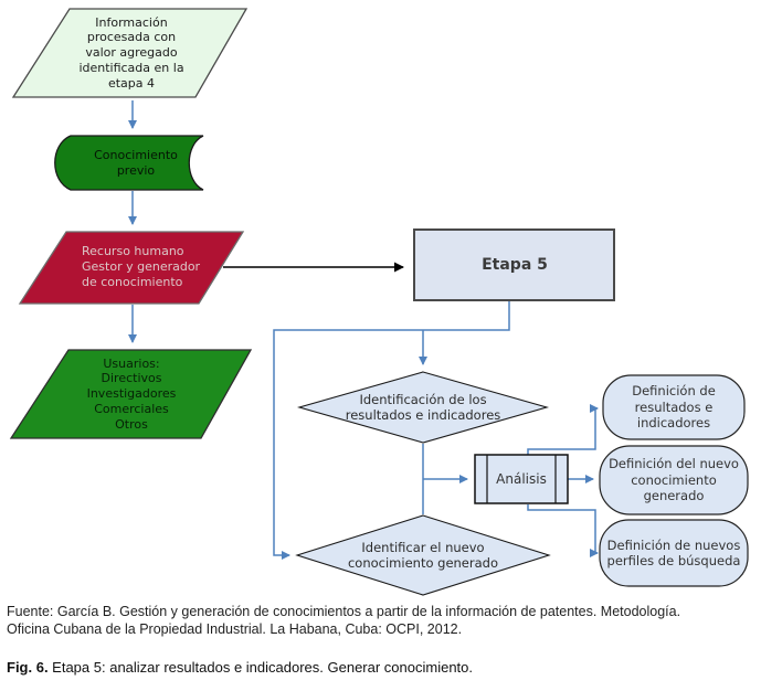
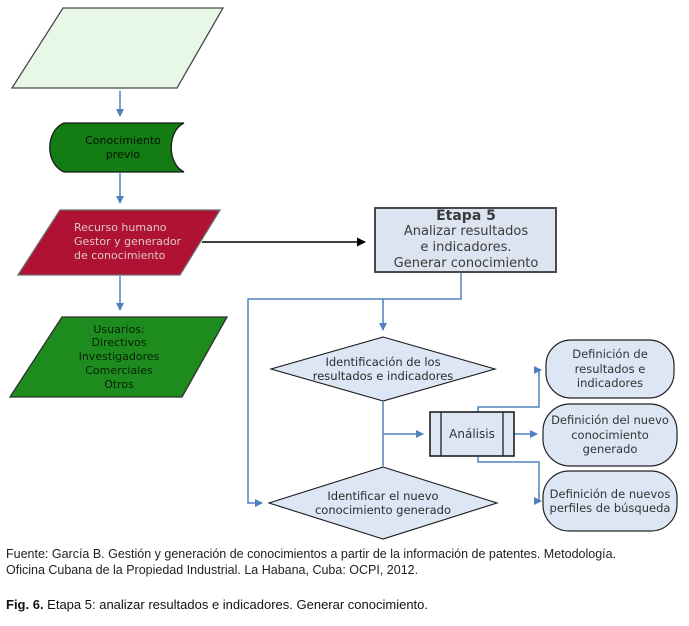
- Información
- procesada con
- valor agregado
- identificada en la
- etapa 4
  Conocimiento
  previo
  Recurso humano
  Gestor y generador
  de conocimiento
  Usuarios:
  Directivos
  Investigadores
  Comerciales
  Otros
  Etapa 5
+ Analizar resultados
+ e indicadores.
+ Generar conocimiento
  Identificación de los
  resultados e indicadores
  Identificar el nuevo
  conocimiento generado
  Análisis
  Definición de
  resultados e
  indicadores
  Definición del nuevo
  conocimiento
  generado
  Definición de nuevos
  perfiles de búsqueda
  Fuente: García B. Gestión y generación de conocimientos a partir de la información de patentes. Metodología.
  Oficina Cubana de la Propiedad Industrial. La Habana, Cuba: OCPI, 2012.
  Fig. 6. Etapa 5: analizar resultados e indicadores. Generar conocimiento.
